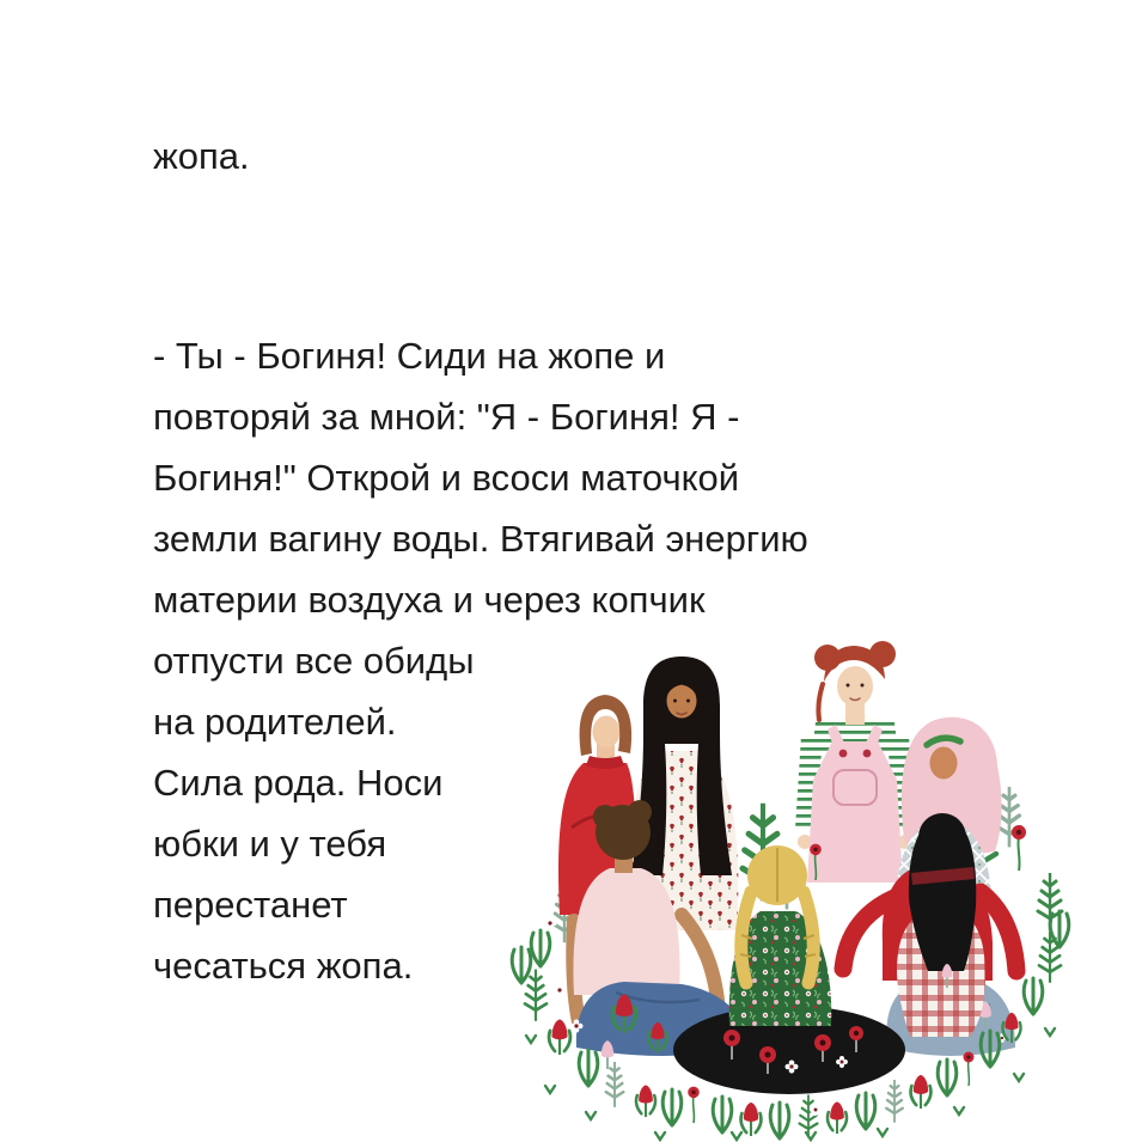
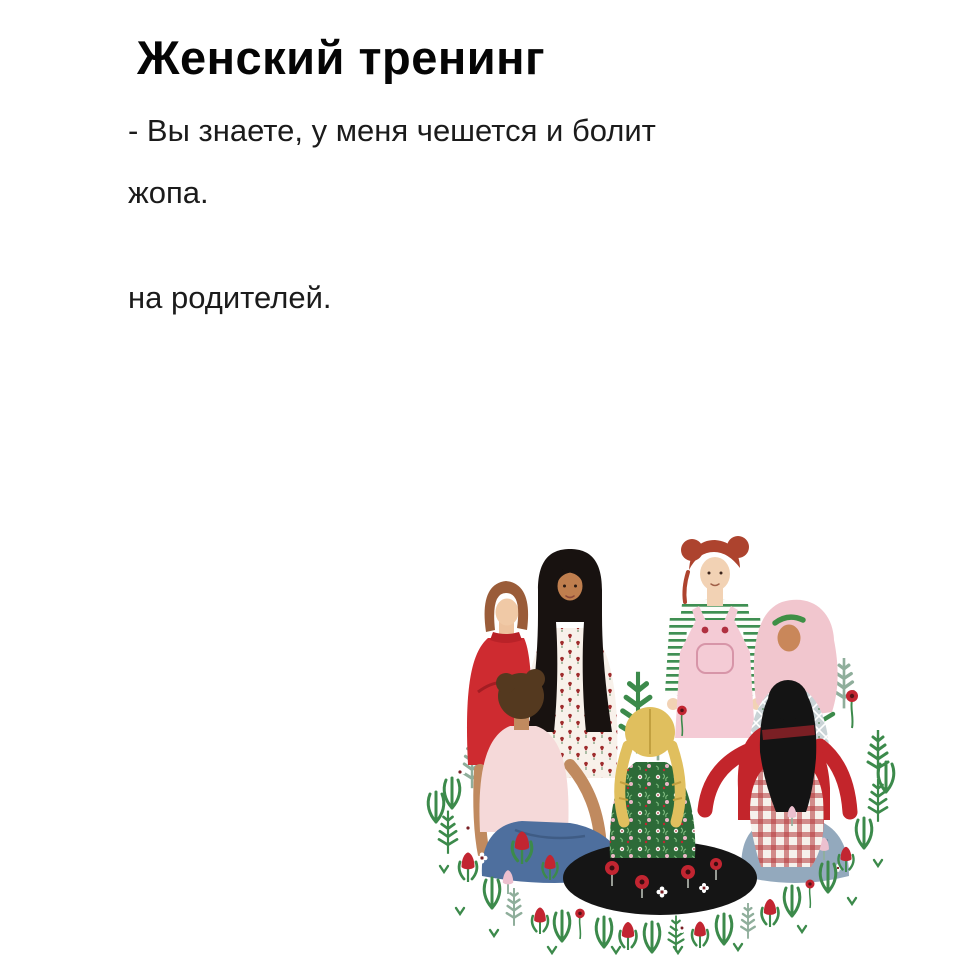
+ Женский тренинг
+ - Вы знаете, у меня чешется и болит
  жопа.
- - Ты - Богиня! Сиди на жопе и
- повторяй за мной: "Я - Богиня! Я -
- Богиня!" Открой и всоси маточкой
- земли вагину воды. Втягивай энергию
- материи воздуха и через копчик
- отпусти все обиды
  на родителей.
- Сила рода. Носи
- юбки и у тебя
- перестанет
- чесаться жопа.
